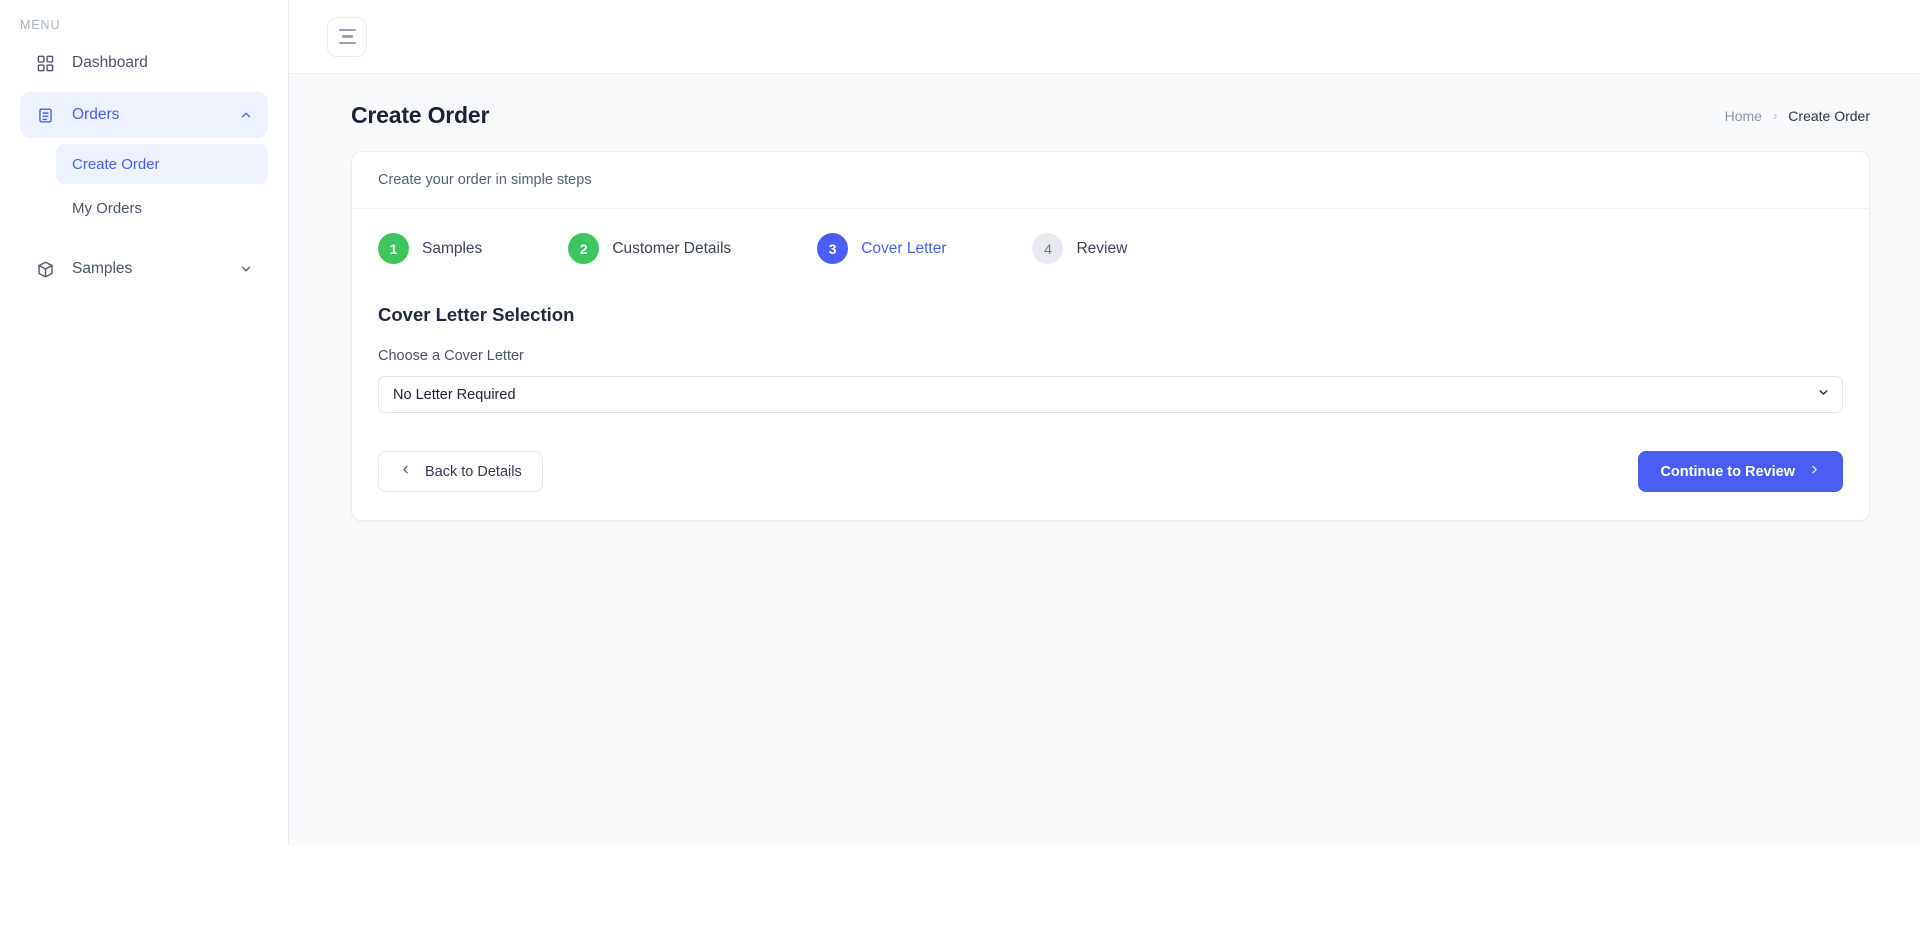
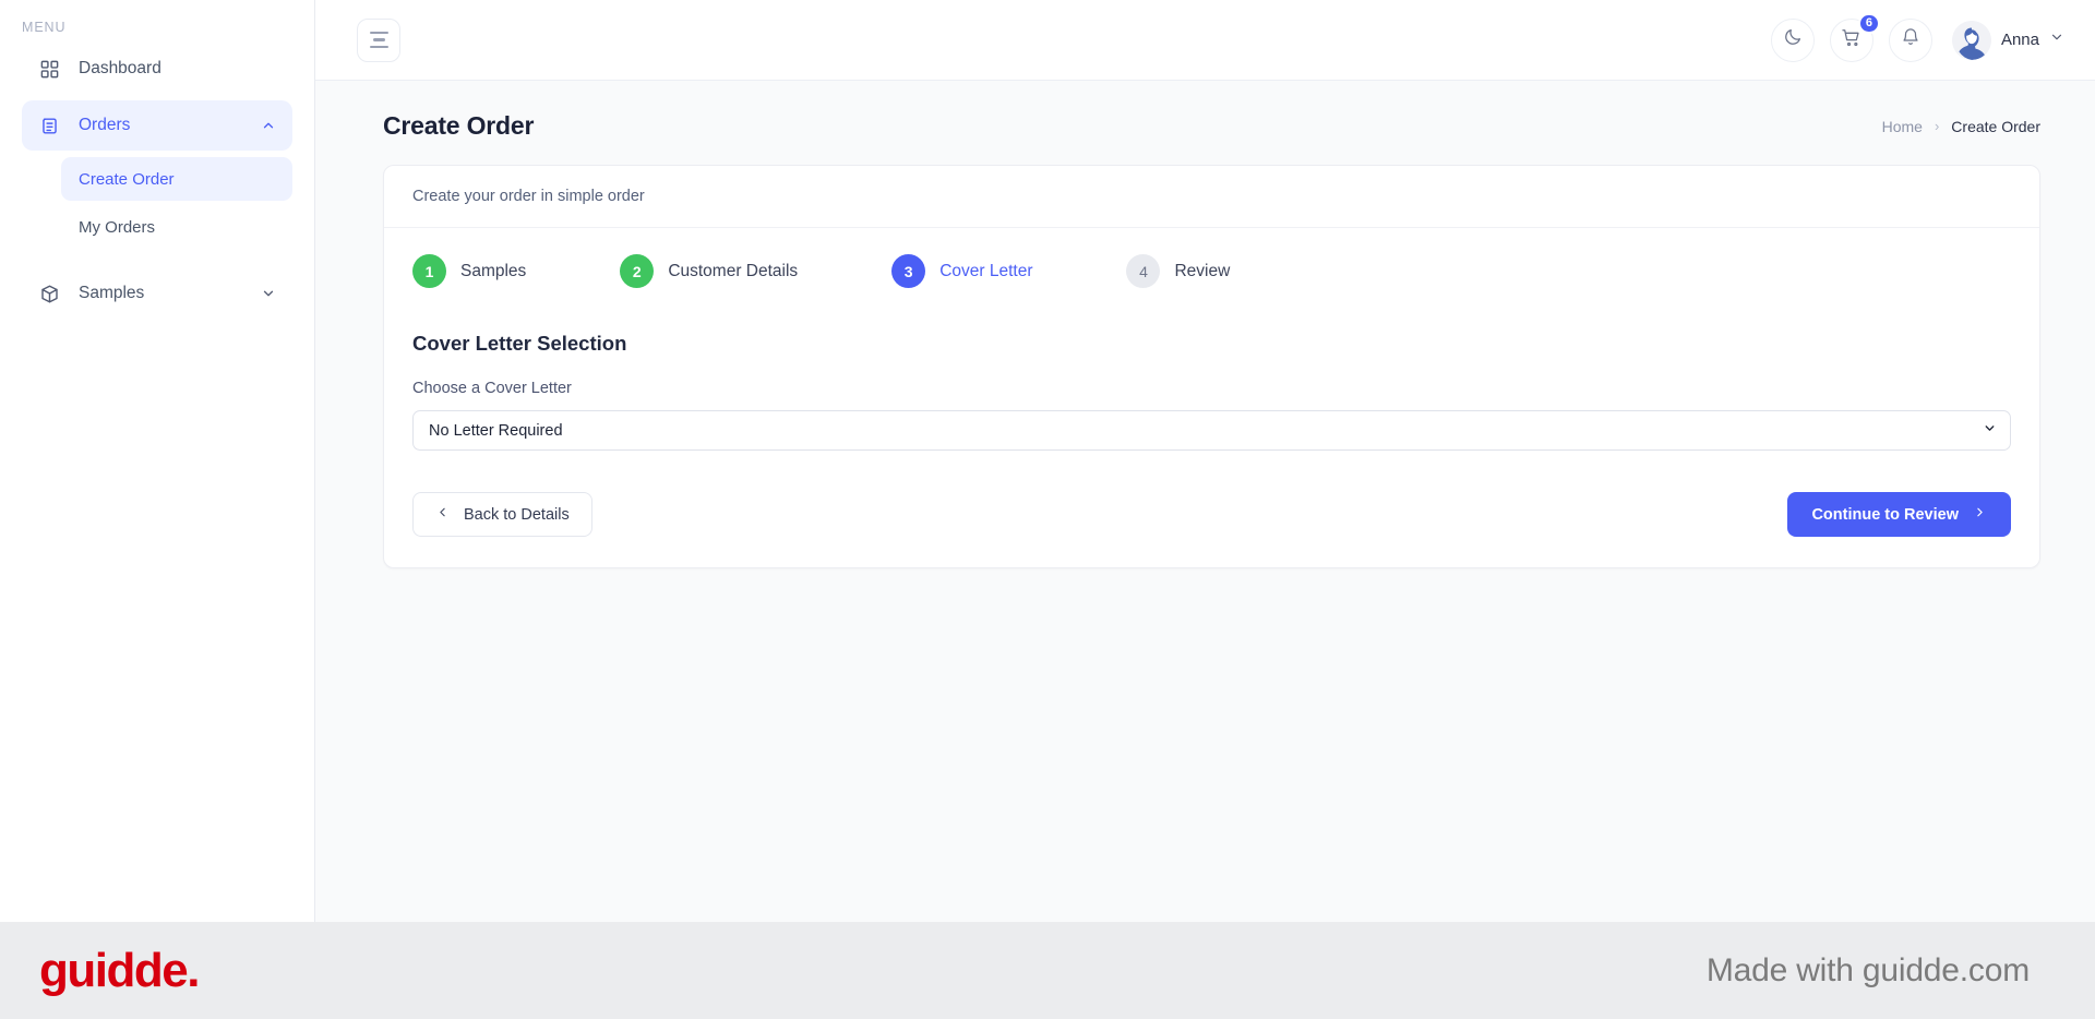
  MENU
  Dashboard
  Orders
  Create Order
  My Orders
  Samples
+ 6
+ Anna
  Create Order
  Home
  ›
  Create Order
- Create your order in simple steps
+ Create your order in simple order
  1
  Samples
  2
  Customer Details
  3
  Cover Letter
  4
  Review
  Cover Letter Selection
  Choose a Cover Letter
  No Letter Required
  Back to Details
  Continue to Review
+ guidde.
+ Made with guidde.com
